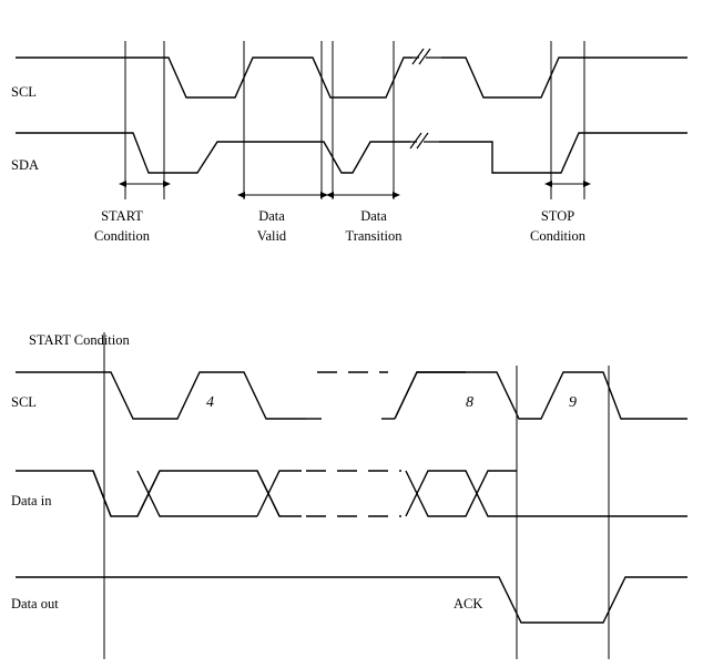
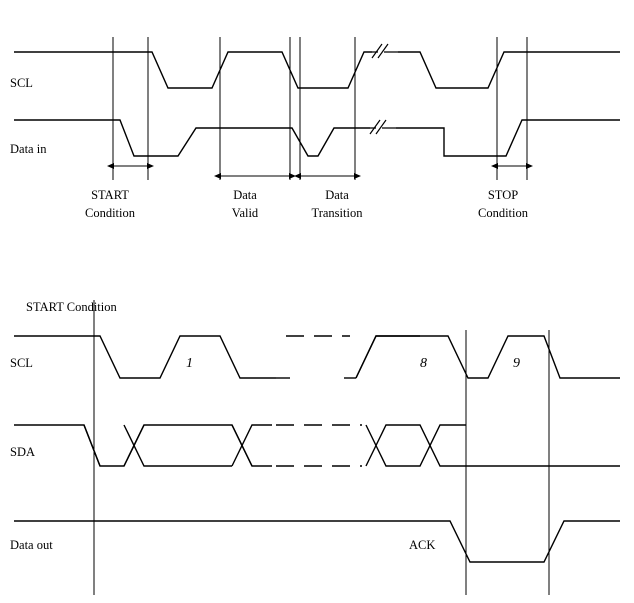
  SCL
- SDA
+ Data in
  START
  Condition
  Data
  Valid
  Data
  Transition
  STOP
  Condition
  START Condition
  SCL
- Data in
+ SDA
  Data out
- 4
+ 1
  8
  9
  ACK
